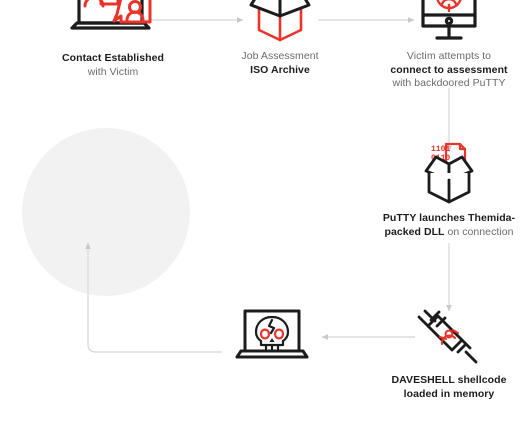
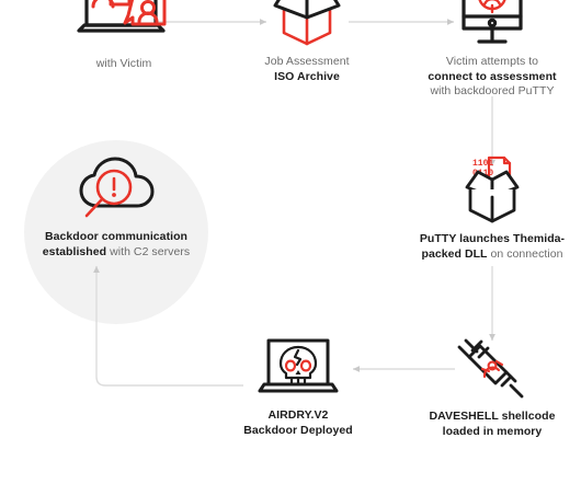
- Contact Established
  with Victim
  Job Assessment
  ISO Archive
  Victim attempts to
  connect to assessment
  with backdoored PuTTY
  1101
  PuTTY launches Themida-
  packed DLL on connection
  DAVESHELL shellcode
  loaded in memory
+ AIRDRY.V2
+ Backdoor Deployed
+ Backdoor communication
+ established with C2 servers
